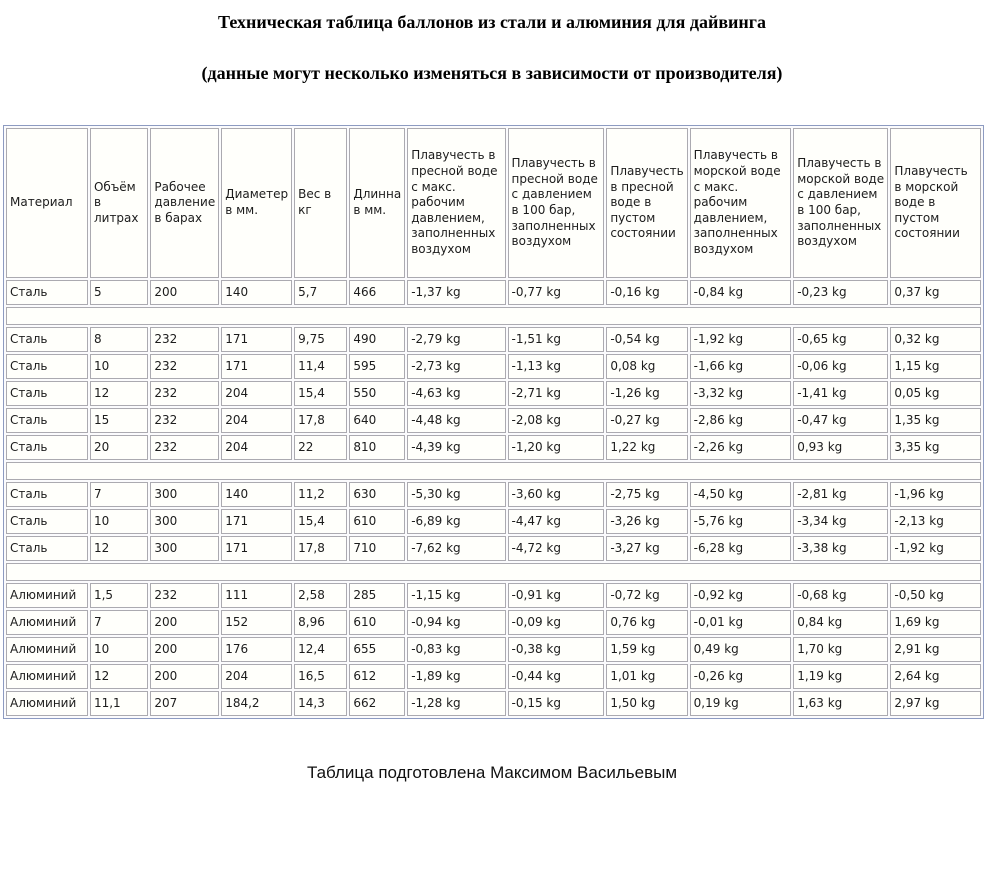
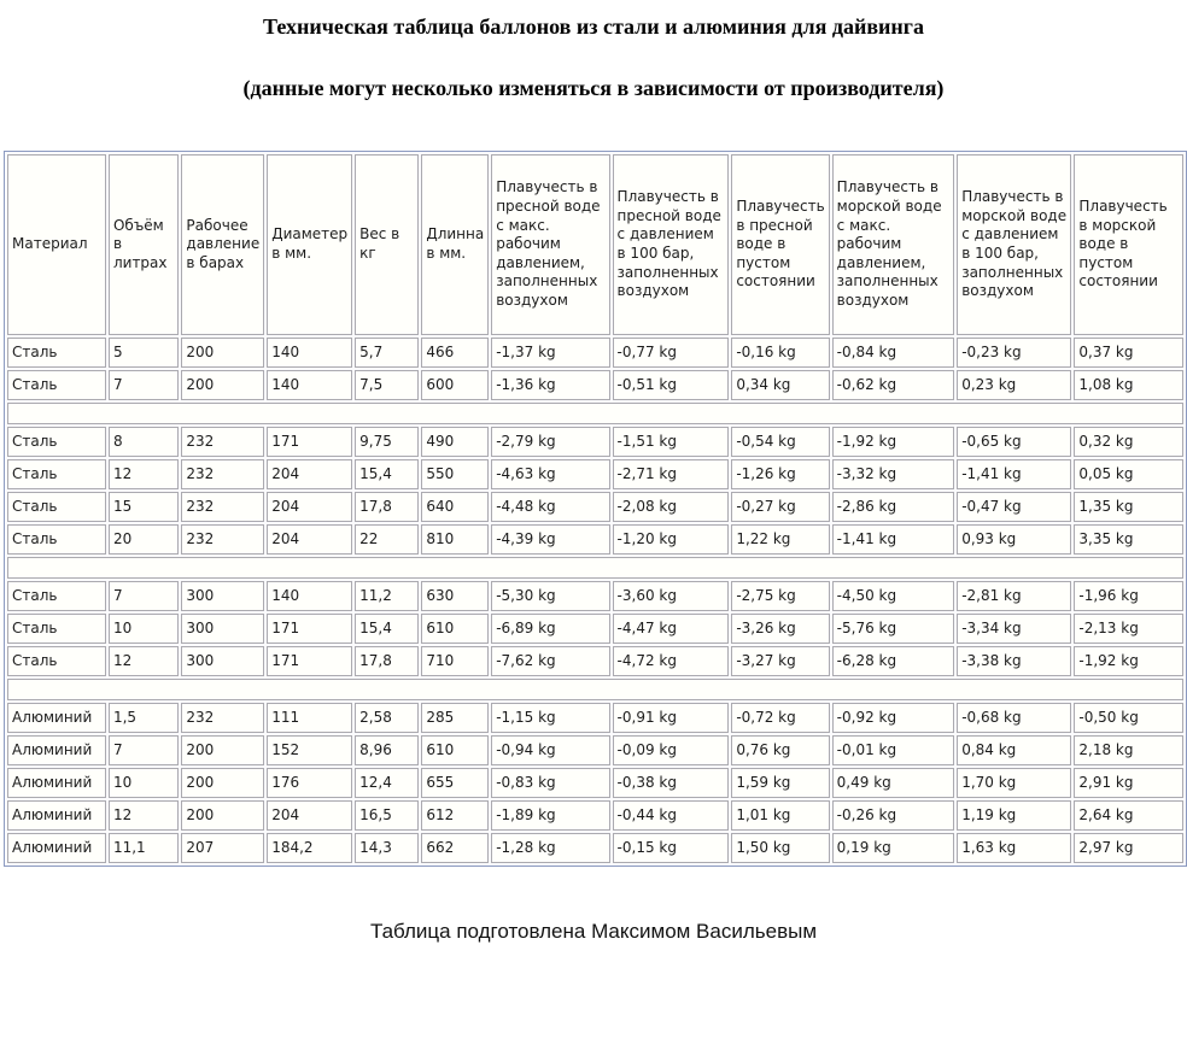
  Техническая таблица баллонов из стали и алюминия для дайвинга
  (данные могут несколько изменяться в зависимости от производителя)
  Материал	Объём в литрах	Рабочее давление в барах	Диаметер в мм.	Вес в кг	Длинна в мм.	Плавучесть в пресной воде с макс. рабочим давлением, заполненных воздухом	Плавучесть в пресной воде с давлением в 100 бар, заполненных воздухом	Плавучесть в пресной воде в пустом состоянии	Плавучесть в морской воде с макс. рабочим давлением, заполненных воздухом	Плавучесть в морской воде с давлением в 100 бар, заполненных воздухом	Плавучесть в морской воде в пустом состоянии
  Сталь	5	200	140	5,7	466	-1,37 kg	-0,77 kg	-0,16 kg	-0,84 kg	-0,23 kg	0,37 kg
+ Сталь	7	200	140	7,5	600	-1,36 kg	-0,51 kg	0,34 kg	-0,62 kg	0,23 kg	1,08 kg
  Сталь	8	232	171	9,75	490	-2,79 kg	-1,51 kg	-0,54 kg	-1,92 kg	-0,65 kg	0,32 kg
- Сталь	10	232	171	11,4	595	-2,73 kg	-1,13 kg	0,08 kg	-1,66 kg	-0,06 kg	1,15 kg
  Сталь	12	232	204	15,4	550	-4,63 kg	-2,71 kg	-1,26 kg	-3,32 kg	-1,41 kg	0,05 kg
  Сталь	15	232	204	17,8	640	-4,48 kg	-2,08 kg	-0,27 kg	-2,86 kg	-0,47 kg	1,35 kg
- Сталь	20	232	204	22	810	-4,39 kg	-1,20 kg	1,22 kg	-2,26 kg	0,93 kg	3,35 kg
+ Сталь	20	232	204	22	810	-4,39 kg	-1,20 kg	1,22 kg	-1,41 kg	0,93 kg	3,35 kg
  Сталь	7	300	140	11,2	630	-5,30 kg	-3,60 kg	-2,75 kg	-4,50 kg	-2,81 kg	-1,96 kg
  Сталь	10	300	171	15,4	610	-6,89 kg	-4,47 kg	-3,26 kg	-5,76 kg	-3,34 kg	-2,13 kg
  Сталь	12	300	171	17,8	710	-7,62 kg	-4,72 kg	-3,27 kg	-6,28 kg	-3,38 kg	-1,92 kg
  Алюминий	1,5	232	111	2,58	285	-1,15 kg	-0,91 kg	-0,72 kg	-0,92 kg	-0,68 kg	-0,50 kg
- Алюминий	7	200	152	8,96	610	-0,94 kg	-0,09 kg	0,76 kg	-0,01 kg	0,84 kg	1,69 kg
+ Алюминий	7	200	152	8,96	610	-0,94 kg	-0,09 kg	0,76 kg	-0,01 kg	0,84 kg	2,18 kg
  Алюминий	10	200	176	12,4	655	-0,83 kg	-0,38 kg	1,59 kg	0,49 kg	1,70 kg	2,91 kg
  Алюминий	12	200	204	16,5	612	-1,89 kg	-0,44 kg	1,01 kg	-0,26 kg	1,19 kg	2,64 kg
  Алюминий	11,1	207	184,2	14,3	662	-1,28 kg	-0,15 kg	1,50 kg	0,19 kg	1,63 kg	2,97 kg
  Таблица подготовлена Максимом Васильевым
